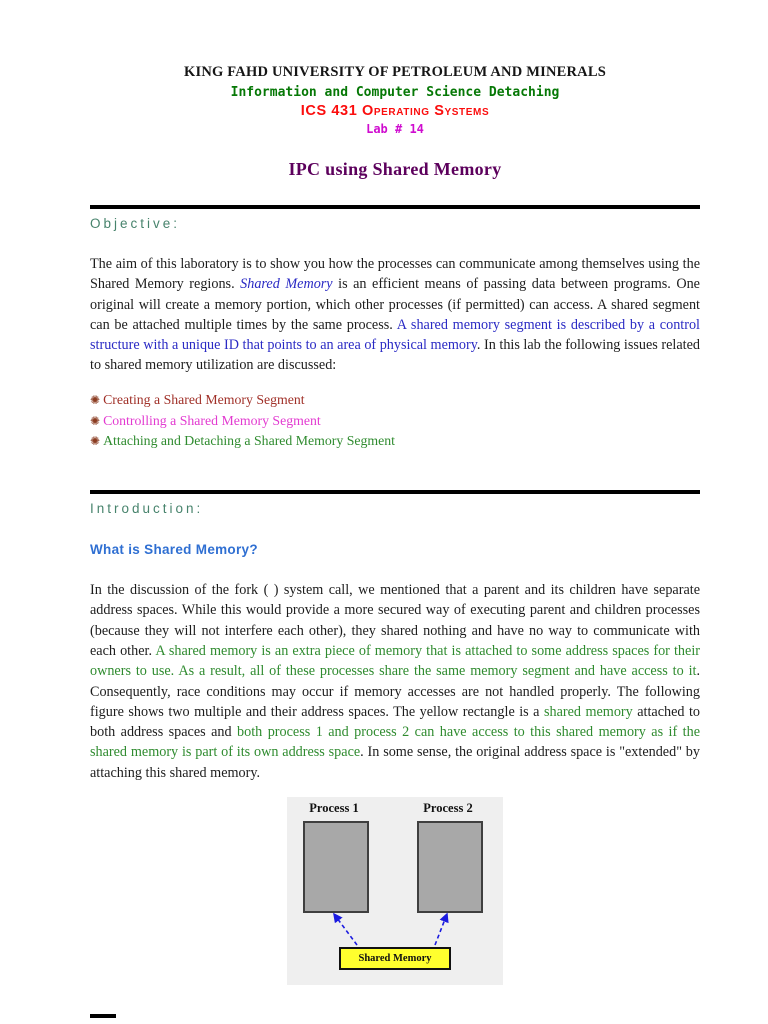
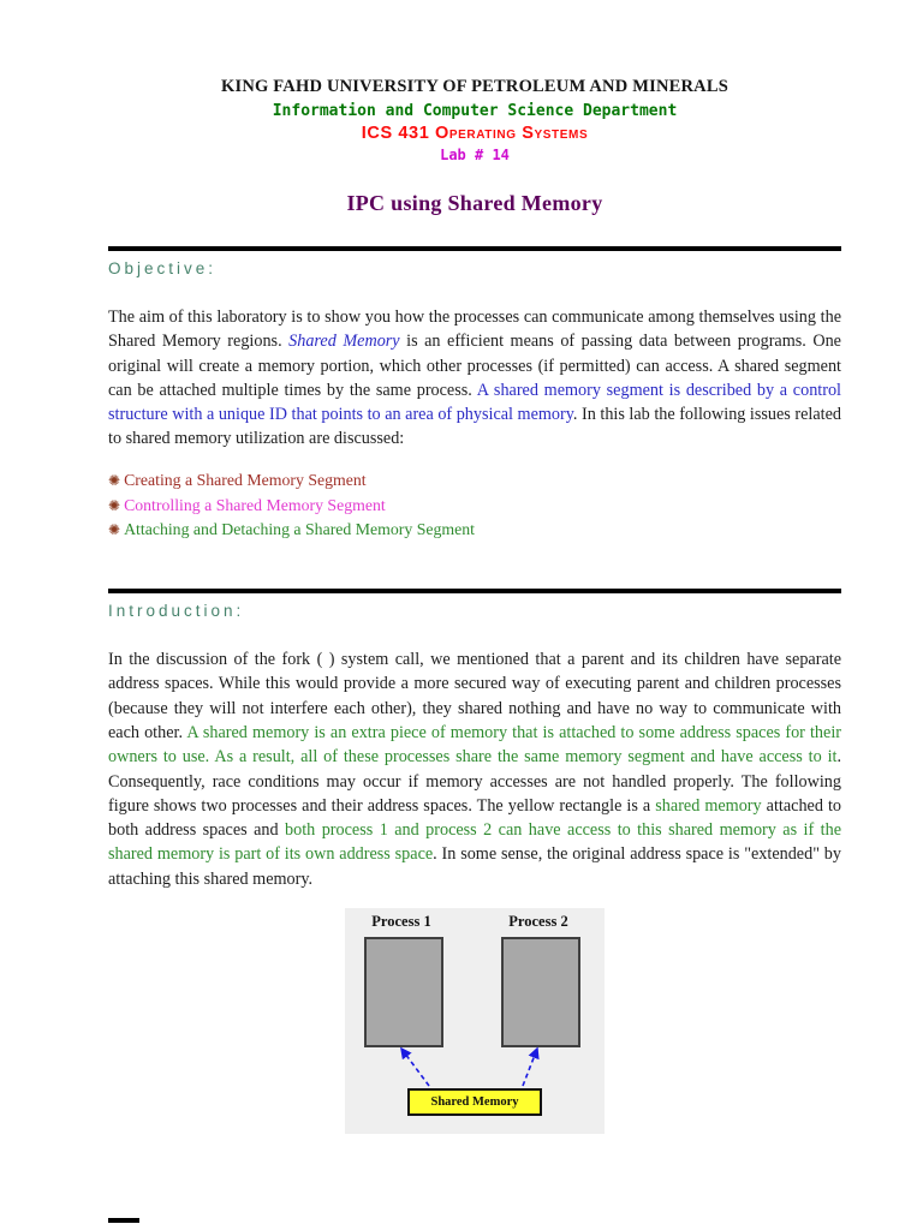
  KING FAHD UNIVERSITY OF PETROLEUM AND MINERALS
- Information and Computer Science Detaching
+ Information and Computer Science Department
  ICS 431 Operating Systems
  Lab # 14
  IPC using Shared Memory
  Objective:
  The aim of this laboratory is to show you how the processes can communicate among themselves using the Shared Memory regions. Shared Memory is an efficient means of passing data between programs. One original will create a memory portion, which other processes (if permitted) can access. A shared segment can be attached multiple times by the same process. A shared memory segment is described by a control structure with a unique ID that points to an area of physical memory. In this lab the following issues related to shared memory utilization are discussed:
  ✺ Creating a Shared Memory Segment
  ✺ Controlling a Shared Memory Segment
  ✺ Attaching and Detaching a Shared Memory Segment
  Introduction:
- What is Shared Memory?
- In the discussion of the fork ( ) system call, we mentioned that a parent and its children have separate address spaces. While this would provide a more secured way of executing parent and children processes (because they will not interfere each other), they shared nothing and have no way to communicate with each other. A shared memory is an extra piece of memory that is attached to some address spaces for their owners to use. As a result, all of these processes share the same memory segment and have access to it. Consequently, race conditions may occur if memory accesses are not handled properly. The following figure shows two multiple and their address spaces. The yellow rectangle is a shared memory attached to both address spaces and both process 1 and process 2 can have access to this shared memory as if the shared memory is part of its own address space. In some sense, the original address space is "extended" by attaching this shared memory.
+ In the discussion of the fork ( ) system call, we mentioned that a parent and its children have separate address spaces. While this would provide a more secured way of executing parent and children processes (because they will not interfere each other), they shared nothing and have no way to communicate with each other. A shared memory is an extra piece of memory that is attached to some address spaces for their owners to use. As a result, all of these processes share the same memory segment and have access to it. Consequently, race conditions may occur if memory accesses are not handled properly. The following figure shows two processes and their address spaces. The yellow rectangle is a shared memory attached to both address spaces and both process 1 and process 2 can have access to this shared memory as if the shared memory is part of its own address space. In some sense, the original address space is "extended" by attaching this shared memory.
  Process 1
  Process 2
  Shared Memory
